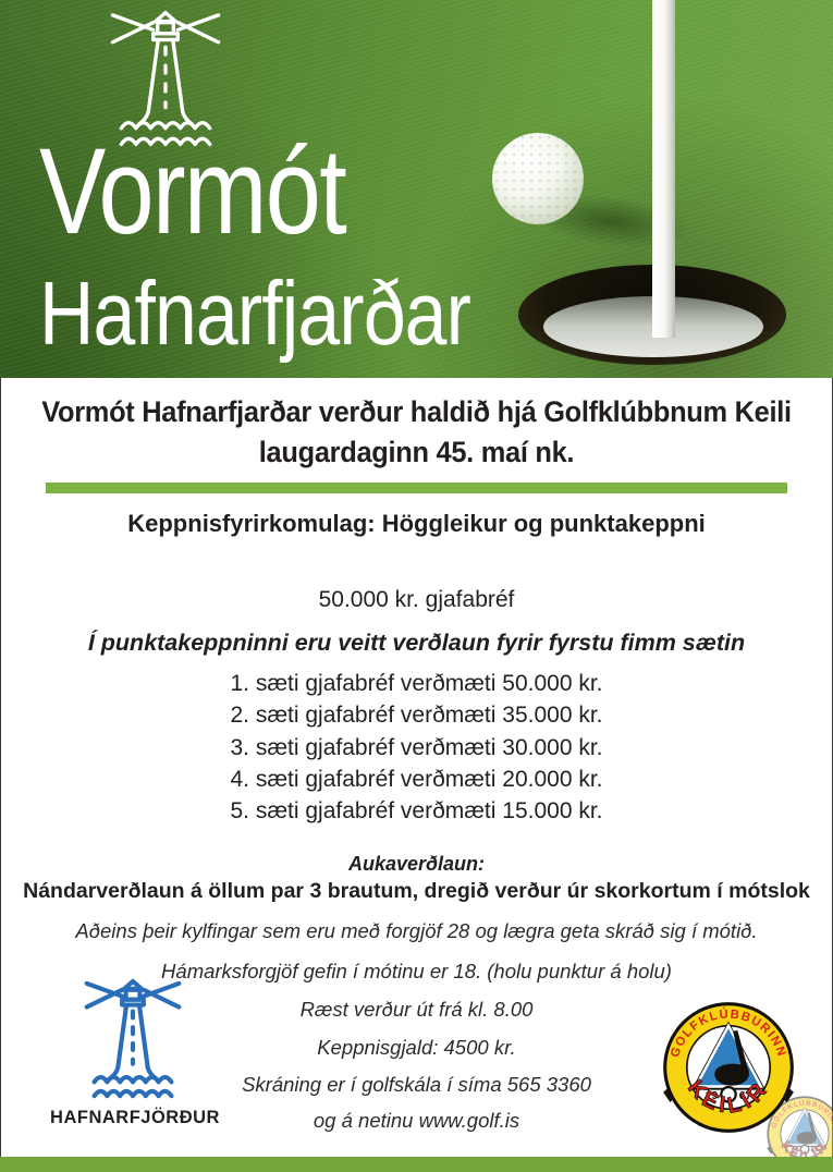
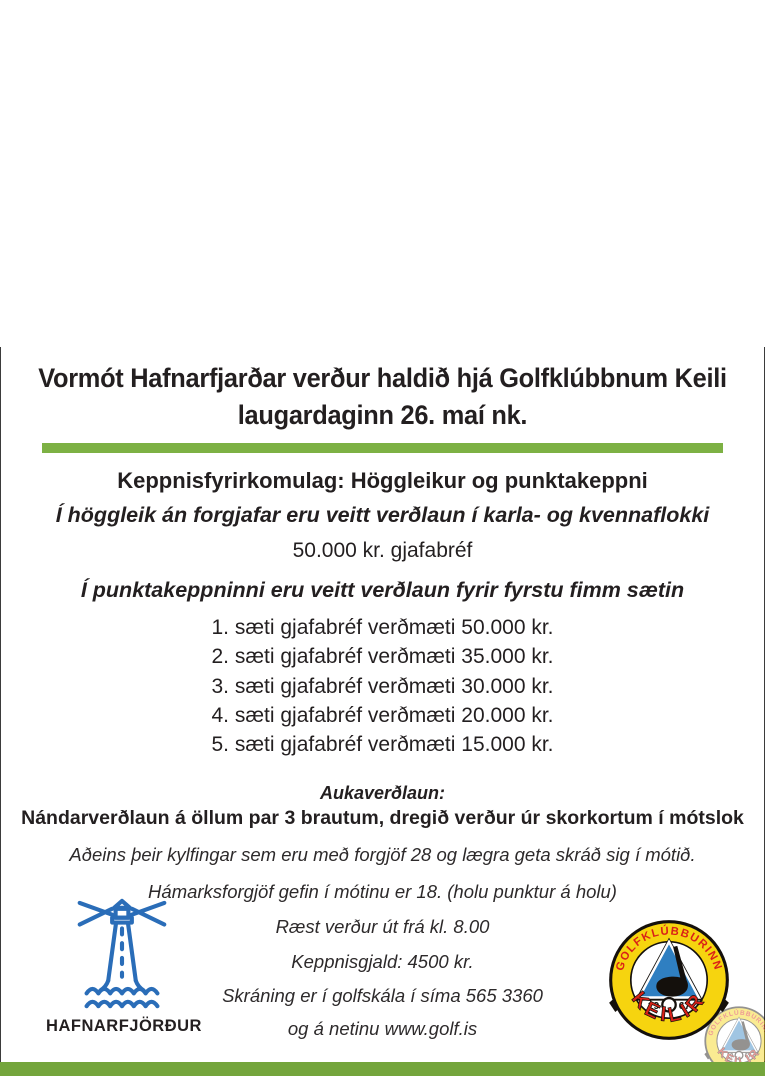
- Vormót
- Hafnarfjarðar
  Vormót Hafnarfjarðar verður haldið hjá Golfklúbbnum Keili
- laugardaginn 45. maí nk.
+ laugardaginn 26. maí nk.
  Keppnisfyrirkomulag: Höggleikur og punktakeppni
+ Í höggleik án forgjafar eru veitt verðlaun í karla- og kvennaflokki
  50.000 kr. gjafabréf
  Í punktakeppninni eru veitt verðlaun fyrir fyrstu fimm sætin
  1. sæti gjafabréf verðmæti 50.000 kr.
  2. sæti gjafabréf verðmæti 35.000 kr.
  3. sæti gjafabréf verðmæti 30.000 kr.
  4. sæti gjafabréf verðmæti 20.000 kr.
  5. sæti gjafabréf verðmæti 15.000 kr.
  Aukaverðlaun:
  Nándarverðlaun á öllum par 3 brautum, dregið verður úr skorkortum í mótslok
  Aðeins þeir kylfingar sem eru með forgjöf 28 og lægra geta skráð sig í mótið.
  Hámarksforgjöf gefin í mótinu er 18. (holu punktur á holu)
  Ræst verður út frá kl. 8.00
  Keppnisgjald: 4500 kr.
  Skráning er í golfskála í síma 565 3360
  og á netinu www.golf.is
  HAFNARFJÖRÐUR
